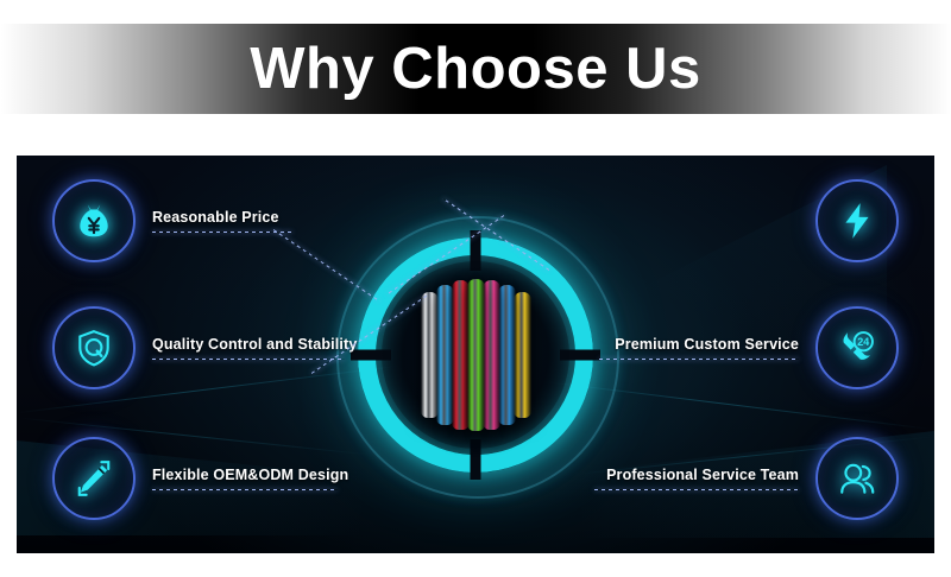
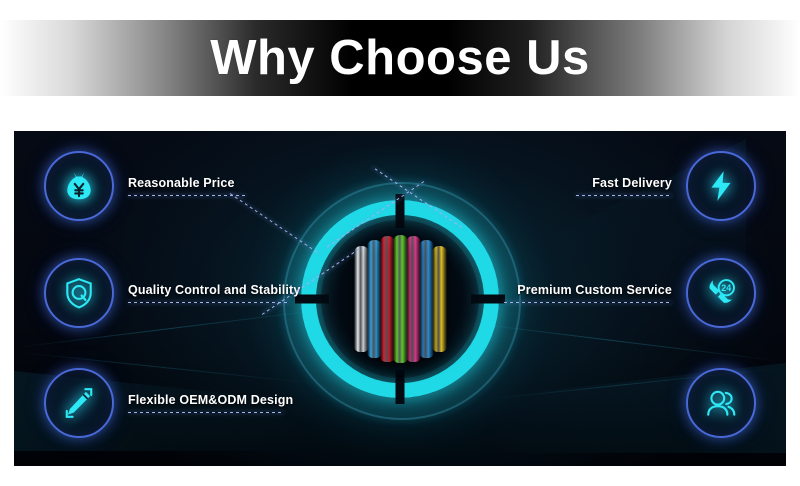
  Why Choose Us
  Reasonable Price
  Quality Control and Stabilit
  Flexible OEM&ODM Design
+ Fast Delivery
  24
  Premium Custom Service
- Professional Service Team
